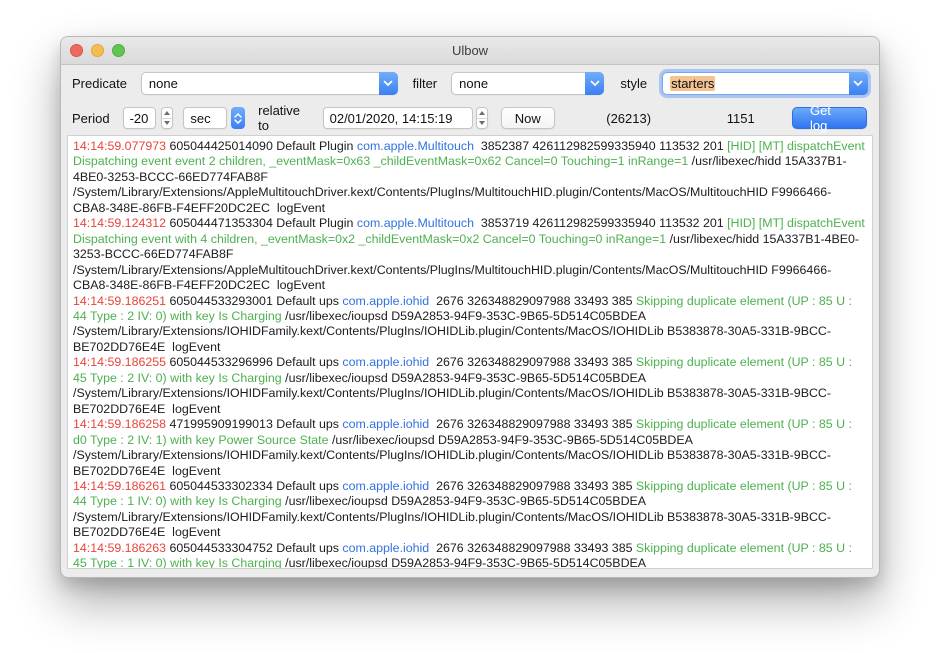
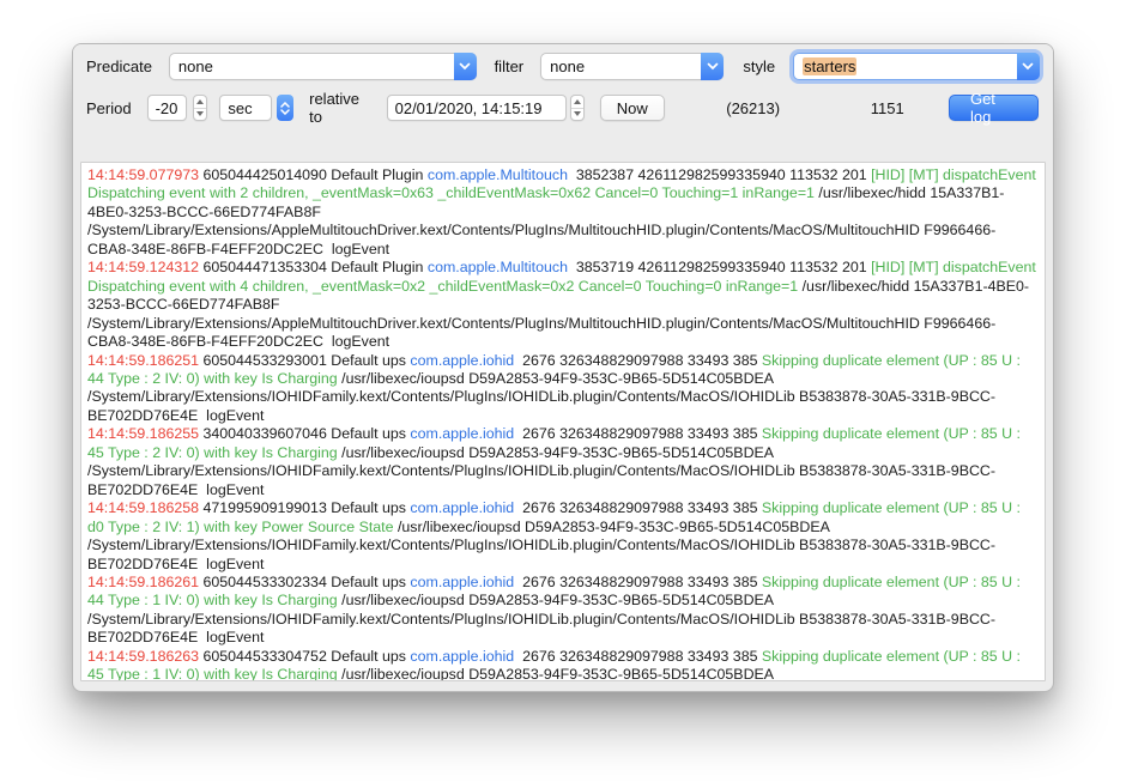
- Ulbow
  Predicate
  none
  filter
  none
  style
  starters
  Period
  -20
  sec
  relative to
  02/01/2020, 14:15:19
  Now
  (26213)
  1151
  Get log
- 14:14:59.077973 605044425014090 Default Plugin com.apple.Multitouch 3852387 426112982599335940 113532 201 [HID] [MT] dispatchEvent Dispatching event event 2 children, _eventMask=0x63 _childEventMask=0x62 Cancel=0 Touching=1 inRange=1 /usr/libexec/hidd 15A337B1-4BE0-3253-BCCC-66ED774FAB8F /System/Library/Extensions/AppleMultitouchDriver.kext/Contents/PlugIns/MultitouchHID.plugin/Contents/MacOS/MultitouchHID F9966466-CBA8-348E-86FB-F4EFF20DC2EC logEvent
+ 14:14:59.077973 605044425014090 Default Plugin com.apple.Multitouch 3852387 426112982599335940 113532 201 [HID] [MT] dispatchEvent Dispatching event with 2 children, _eventMask=0x63 _childEventMask=0x62 Cancel=0 Touching=1 inRange=1 /usr/libexec/hidd 15A337B1-4BE0-3253-BCCC-66ED774FAB8F /System/Library/Extensions/AppleMultitouchDriver.kext/Contents/PlugIns/MultitouchHID.plugin/Contents/MacOS/MultitouchHID F9966466-CBA8-348E-86FB-F4EFF20DC2EC logEvent
  14:14:59.124312 605044471353304 Default Plugin com.apple.Multitouch 3853719 426112982599335940 113532 201 [HID] [MT] dispatchEvent Dispatching event with 4 children, _eventMask=0x2 _childEventMask=0x2 Cancel=0 Touching=0 inRange=1 /usr/libexec/hidd 15A337B1-4BE0-3253-BCCC-66ED774FAB8F /System/Library/Extensions/AppleMultitouchDriver.kext/Contents/PlugIns/MultitouchHID.plugin/Contents/MacOS/MultitouchHID F9966466-CBA8-348E-86FB-F4EFF20DC2EC logEvent
  14:14:59.186251 605044533293001 Default ups com.apple.iohid 2676 326348829097988 33493 385 Skipping duplicate element (UP : 85 U : 44 Type : 2 IV: 0) with key Is Charging /usr/libexec/ioupsd D59A2853-94F9-353C-9B65-5D514C05BDEA /System/Library/Extensions/IOHIDFamily.kext/Contents/PlugIns/IOHIDLib.plugin/Contents/MacOS/IOHIDLib B5383878-30A5-331B-9BCC-BE702DD76E4E logEvent
- 14:14:59.186255 605044533296996 Default ups com.apple.iohid 2676 326348829097988 33493 385 Skipping duplicate element (UP : 85 U : 45 Type : 2 IV: 0) with key Is Charging /usr/libexec/ioupsd D59A2853-94F9-353C-9B65-5D514C05BDEA /System/Library/Extensions/IOHIDFamily.kext/Contents/PlugIns/IOHIDLib.plugin/Contents/MacOS/IOHIDLib B5383878-30A5-331B-9BCC-BE702DD76E4E logEvent
+ 14:14:59.186255 340040339607046 Default ups com.apple.iohid 2676 326348829097988 33493 385 Skipping duplicate element (UP : 85 U : 45 Type : 2 IV: 0) with key Is Charging /usr/libexec/ioupsd D59A2853-94F9-353C-9B65-5D514C05BDEA /System/Library/Extensions/IOHIDFamily.kext/Contents/PlugIns/IOHIDLib.plugin/Contents/MacOS/IOHIDLib B5383878-30A5-331B-9BCC-BE702DD76E4E logEvent
  14:14:59.186258 471995909199013 Default ups com.apple.iohid 2676 326348829097988 33493 385 Skipping duplicate element (UP : 85 U : d0 Type : 2 IV: 1) with key Power Source State /usr/libexec/ioupsd D59A2853-94F9-353C-9B65-5D514C05BDEA /System/Library/Extensions/IOHIDFamily.kext/Contents/PlugIns/IOHIDLib.plugin/Contents/MacOS/IOHIDLib B5383878-30A5-331B-9BCC-BE702DD76E4E logEvent
  14:14:59.186261 605044533302334 Default ups com.apple.iohid 2676 326348829097988 33493 385 Skipping duplicate element (UP : 85 U : 44 Type : 1 IV: 0) with key Is Charging /usr/libexec/ioupsd D59A2853-94F9-353C-9B65-5D514C05BDEA /System/Library/Extensions/IOHIDFamily.kext/Contents/PlugIns/IOHIDLib.plugin/Contents/MacOS/IOHIDLib B5383878-30A5-331B-9BCC-BE702DD76E4E logEvent
